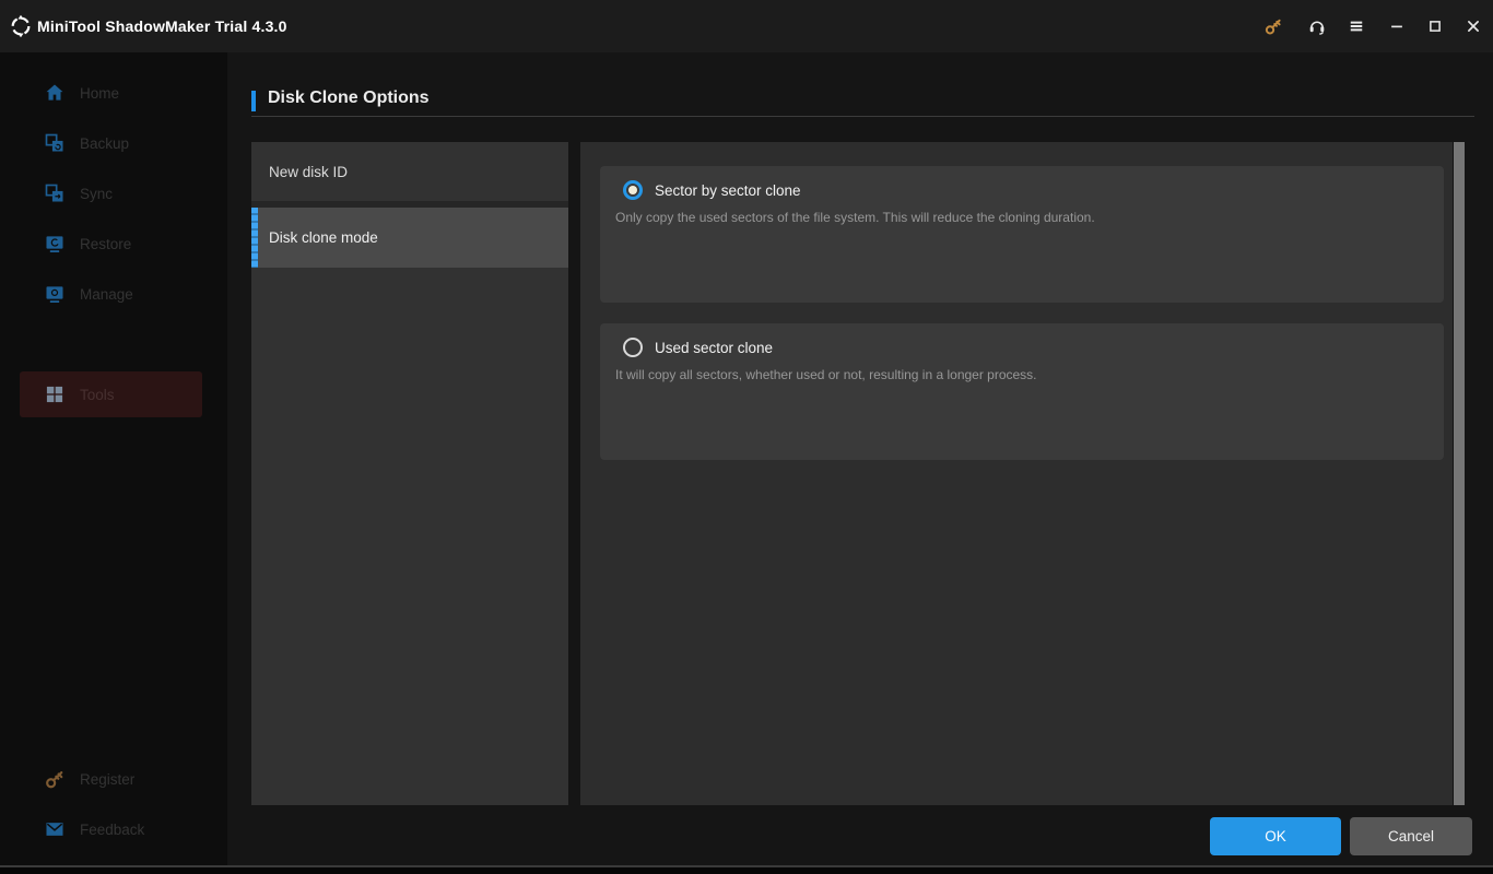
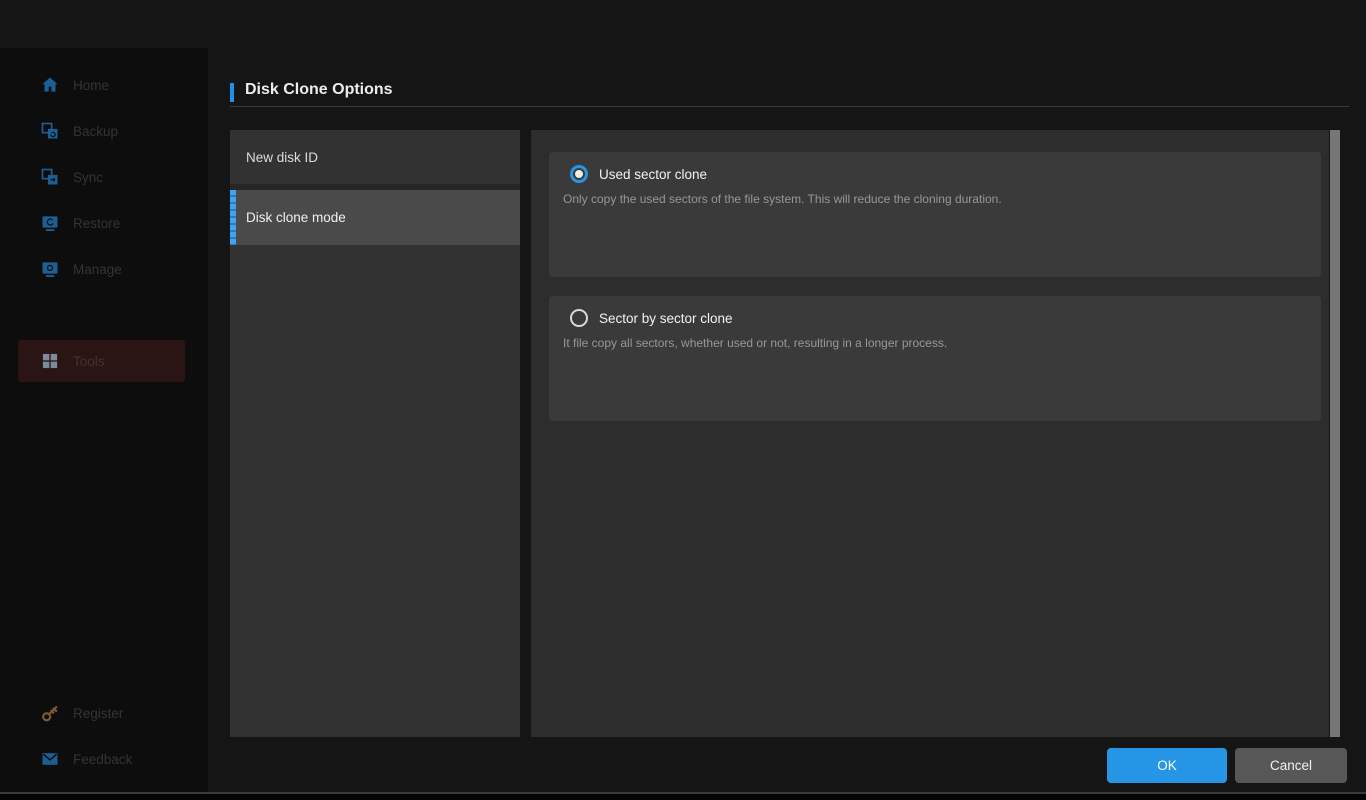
- MiniTool ShadowMaker Trial 4.3.0
  Home
  Backup
  Sync
  Restore
  Manage
  Tools
  Register
  Feedback
  Disk Clone Options
  New disk ID
  Disk clone mode
- Sector by sector clone
+ Used sector clone
  Only copy the used sectors of the file system. This will reduce the cloning duration.
- Used sector clone
+ Sector by sector clone
- It will copy all sectors, whether used or not, resulting in a longer process.
+ It file copy all sectors, whether used or not, resulting in a longer process.
  OK
  Cancel
